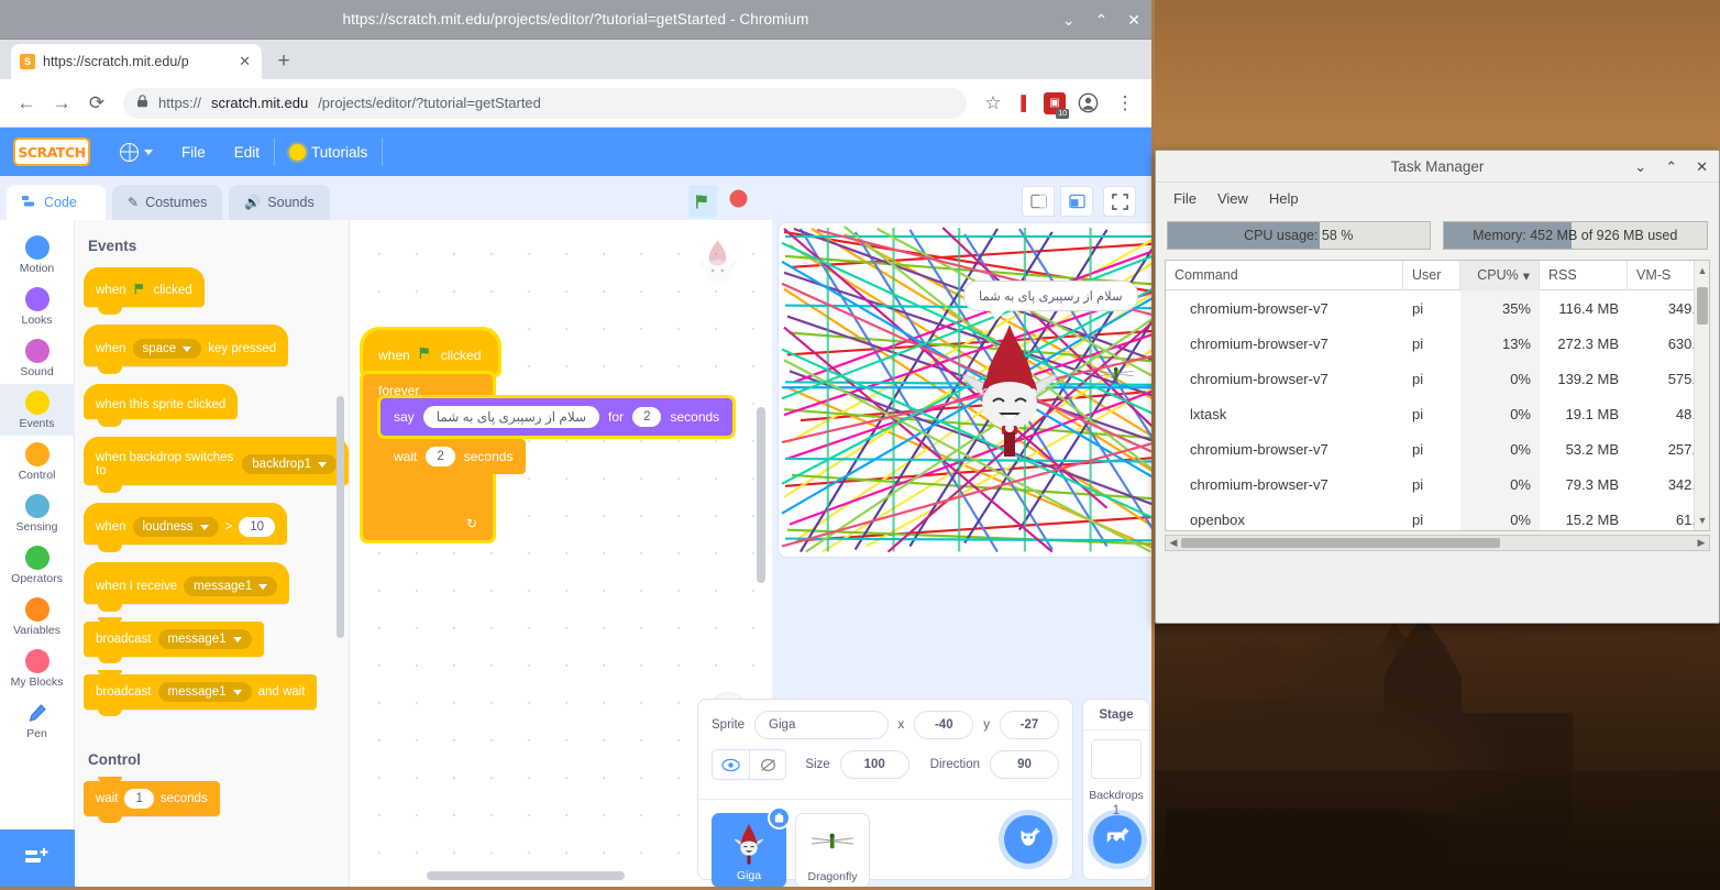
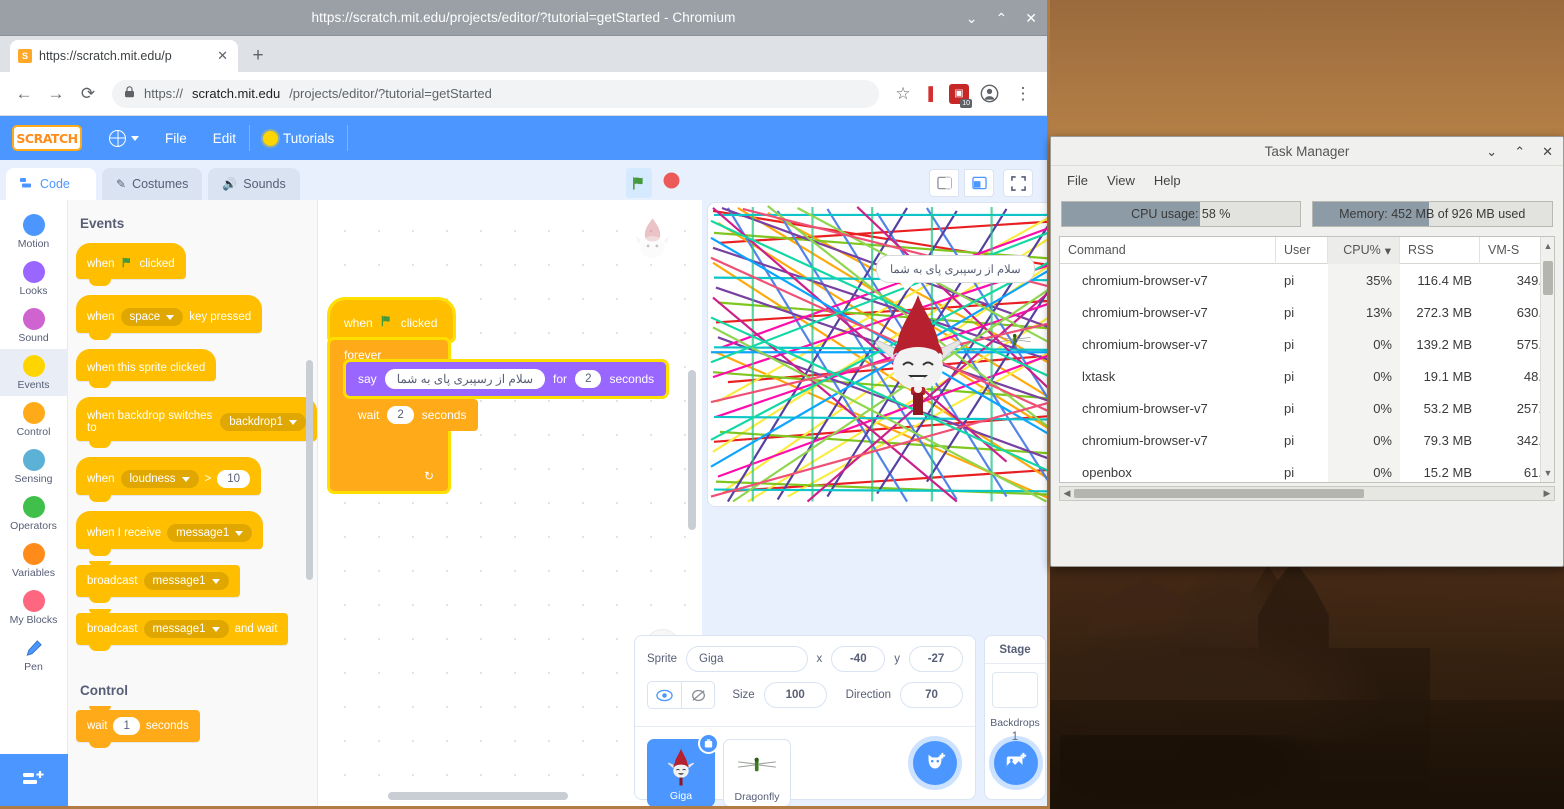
  https://scratch.mit.edu/projects/editor/?tutorial=getStarted - Chromium
  ⌄
  ⌃
  ✕
  S
  https://scratch.mit.edu/p
  ✕
  +
  ←
  →
  ⟳
  https://
  scratch.mit.edu
  /projects/editor/?tutorial=getStarted
  ☆
  ▌
  ▣
  ⋮
  SCRATCH
  File
  Edit
  Tutorials
  Code
  ✎
  Costumes
  🔊
  Sounds
  Motion
  Looks
  Sound
  Events
  Control
  Sensing
  Operators
  Variables
  My Blocks
  Pen
  Events
  when
  clicked
  when
  space
  key pressed
  when this sprite clicked
  when backdrop switches to
  backdrop1
  when
  loudness
  >
  10
  when I receive
  message1
  broadcast
  message1
  broadcast
  message1
  and wait
  Control
  wait
  1
  seconds
  when
  clicked
  forever
  ↻
  say
  سلام از رسپبری پای به شما
  for
  2
  seconds
  wait
  2
  seconds
  سلام از رسپبری پای به شما
  Sprite
  Giga
  x
  -40
  y
  -27
  Size
  100
  Direction
- 90
+ 70
  Giga
  Dragonfly
  Stage
  Backdrops
  1
  Task Manager
  ⌄
  ⌃
  ✕
  File
  View
  Help
  CPU usage: 58 %
  Memory: 452 MB of 926 MB used
  Command
  User
  CPU%
  ▾
  RSS
  VM-S
  chromium-browser-v7
  pi
  35%
  116.4 MB
  349
  chromium-browser-v7
  pi
  13%
  272.3 MB
  630
  chromium-browser-v7
  pi
  0%
  139.2 MB
  575
  lxtask
  pi
  0%
  19.1 MB
  chromium-browser-v7
  pi
  0%
  53.2 MB
  257
  chromium-browser-v7
  pi
  0%
  79.3 MB
  342
  openbox
  pi
  0%
  15.2 MB
  ▲
  ▼
  ◀
  ▶
